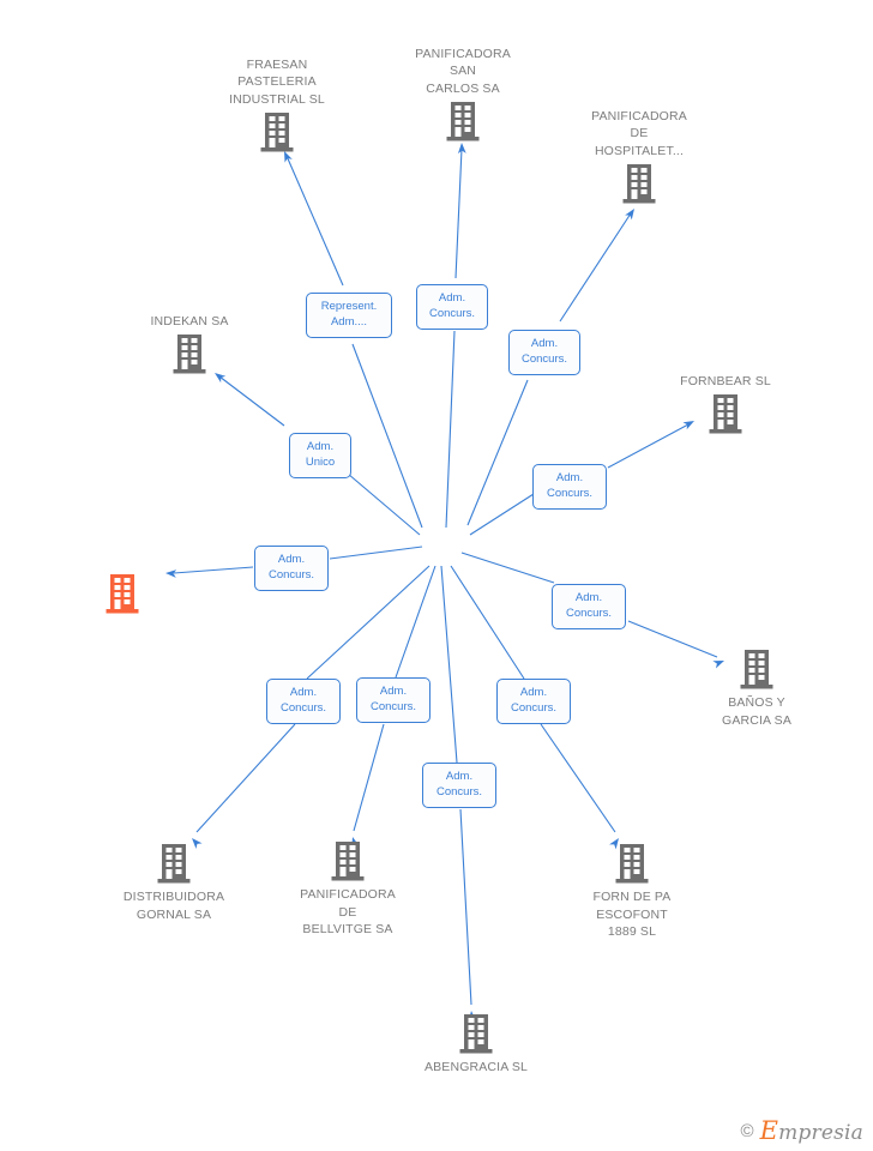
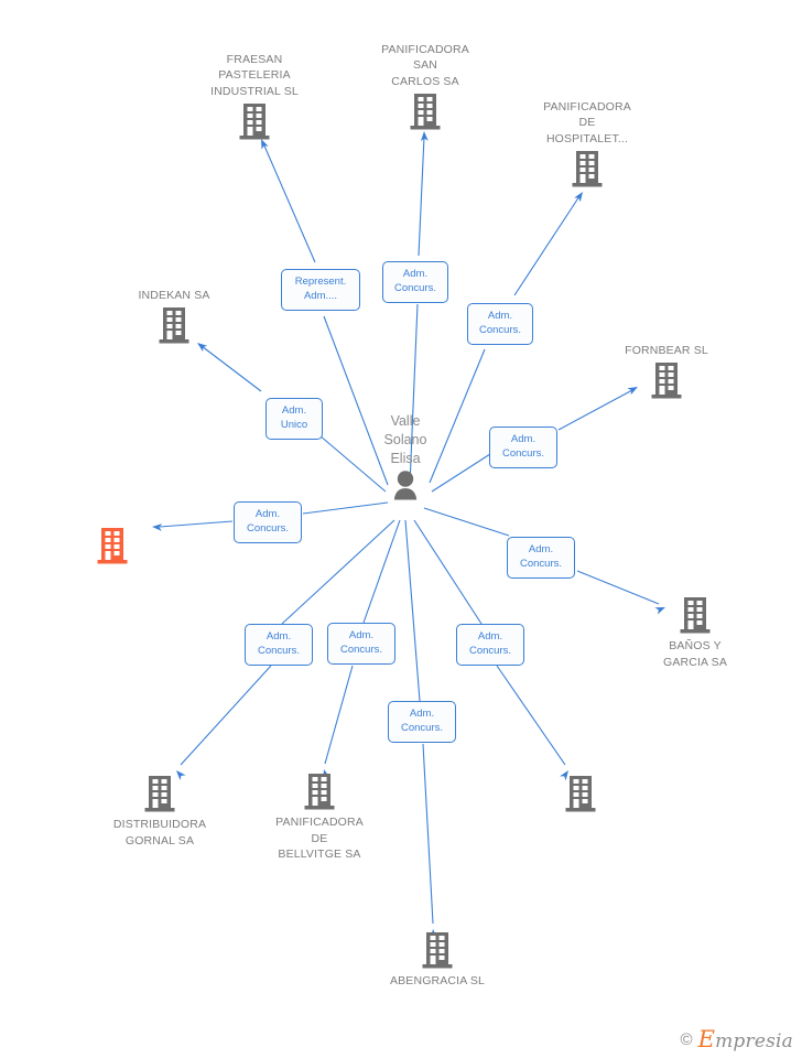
  Represent.
  Adm....
  Adm.
  Concurs.
  Adm.
  Concurs.
  Adm.
  Unico
  Adm.
  Concurs.
  Adm.
  Concurs.
  Adm.
  Concurs.
  Adm.
  Concurs.
  Adm.
  Concurs.
  Adm.
  Concurs.
  Adm.
  Concurs.
  FRAESAN
  PASTELERIA
  INDUSTRIAL SL
  PANIFICADORA
  SAN
  CARLOS SA
  PANIFICADORA
  DE
  HOSPITALET...
  INDEKAN SA
  FORNBEAR SL
  BAÑOS Y
  GARCIA SA
  DISTRIBUIDORA
  GORNAL SA
  PANIFICADORA
  DE
  BELLVITGE SA
- FORN DE PA
- ESCOFONT
- 1889 SL
  ABENGRACIA SL
+ Valle
+ Solano
+ Elisa
  ©
  Empresia
